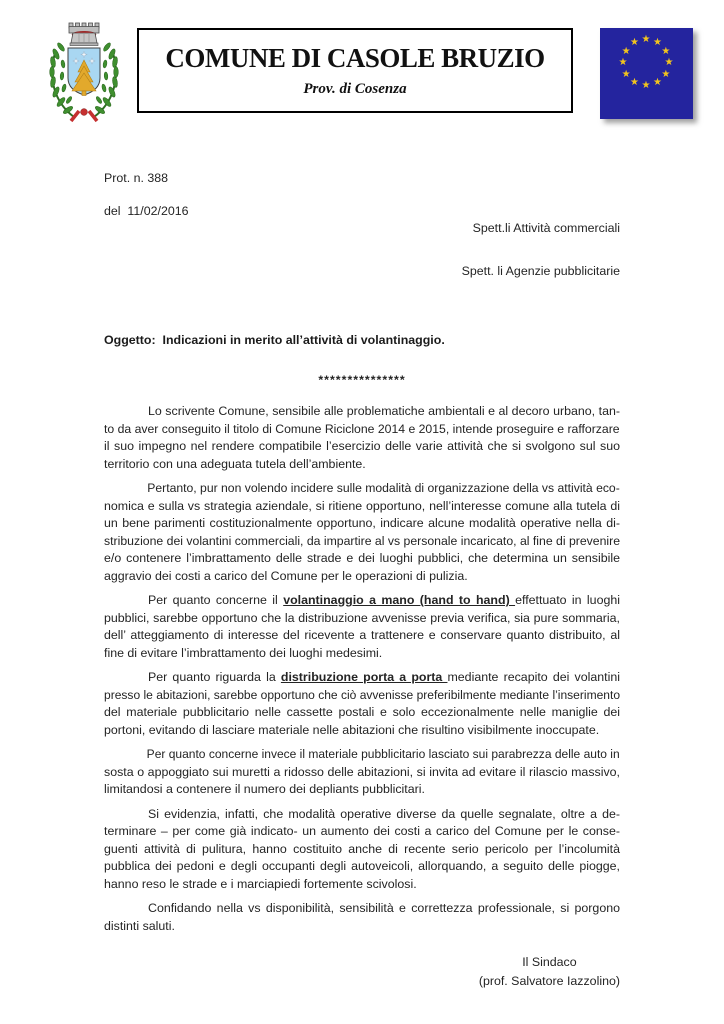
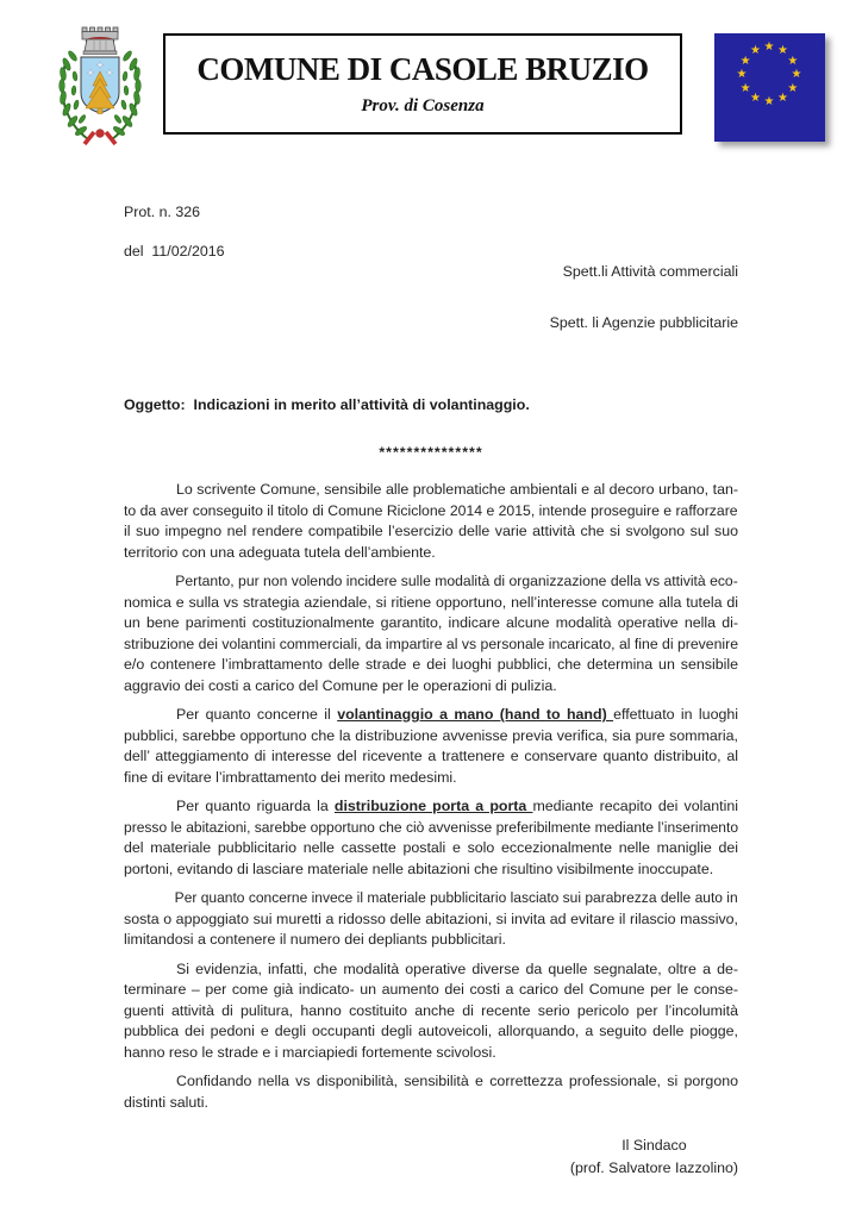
  COMUNE DI CASOLE BRUZIO
  Prov. di Cosenza
  ★
  ★
  ★
  ★
  ★
  ★
  ★
  ★
  ★
  ★
  ★
  ★
- Prot. n. 388
+ Prot. n. 326
  del 11/02/2016
  Spett.li Attività commerciali
  Spett. li Agenzie pubblicitarie
  Oggetto: Indicazioni in merito all’attività di volantinaggio.
  ***************
  Lo scrivente Comune, sensibile alle problematiche ambientali e al decoro urbano, tan-
  to da aver conseguito il titolo di Comune Riciclone 2014 e 2015, intende proseguire e rafforzare
  il suo impegno nel rendere compatibile l’esercizio delle varie attività che si svolgono sul suo
  territorio con una adeguata tutela dell’ambiente.
  Pertanto, pur non volendo incidere sulle modalità di organizzazione della vs attività eco-
  nomica e sulla vs strategia aziendale, si ritiene opportuno, nell’interesse comune alla tutela di
- un bene parimenti costituzionalmente opportuno, indicare alcune modalità operative nella di-
+ un bene parimenti costituzionalmente garantito, indicare alcune modalità operative nella di-
  stribuzione dei volantini commerciali, da impartire al vs personale incaricato, al fine di prevenire
  e/o contenere l’imbrattamento delle strade e dei luoghi pubblici, che determina un sensibile
  aggravio dei costi a carico del Comune per le operazioni di pulizia.
  Per quanto concerne il volantinaggio a mano (hand to hand) effettuato in luoghi
  pubblici, sarebbe opportuno che la distribuzione avvenisse previa verifica, sia pure sommaria,
  dell’ atteggiamento di interesse del ricevente a trattenere e conservare quanto distribuito, al
- fine di evitare l’imbrattamento dei luoghi medesimi.
+ fine di evitare l’imbrattamento dei merito medesimi.
  Per quanto riguarda la distribuzione porta a porta mediante recapito dei volantini
  presso le abitazioni, sarebbe opportuno che ciò avvenisse preferibilmente mediante l’inserimento
  del materiale pubblicitario nelle cassette postali e solo eccezionalmente nelle maniglie dei
  portoni, evitando di lasciare materiale nelle abitazioni che risultino visibilmente inoccupate.
  Per quanto concerne invece il materiale pubblicitario lasciato sui parabrezza delle auto in
  sosta o appoggiato sui muretti a ridosso delle abitazioni, si invita ad evitare il rilascio massivo,
  limitandosi a contenere il numero dei depliants pubblicitari.
  Si evidenzia, infatti, che modalità operative diverse da quelle segnalate, oltre a de-
  terminare – per come già indicato- un aumento dei costi a carico del Comune per le conse-
  guenti attività di pulitura, hanno costituito anche di recente serio pericolo per l’incolumità
  pubblica dei pedoni e degli occupanti degli autoveicoli, allorquando, a seguito delle piogge,
  hanno reso le strade e i marciapiedi fortemente scivolosi.
  Confidando nella vs disponibilità, sensibilità e correttezza professionale, si porgono
  distinti saluti.
  Il Sindaco
  (prof. Salvatore Iazzolino)
